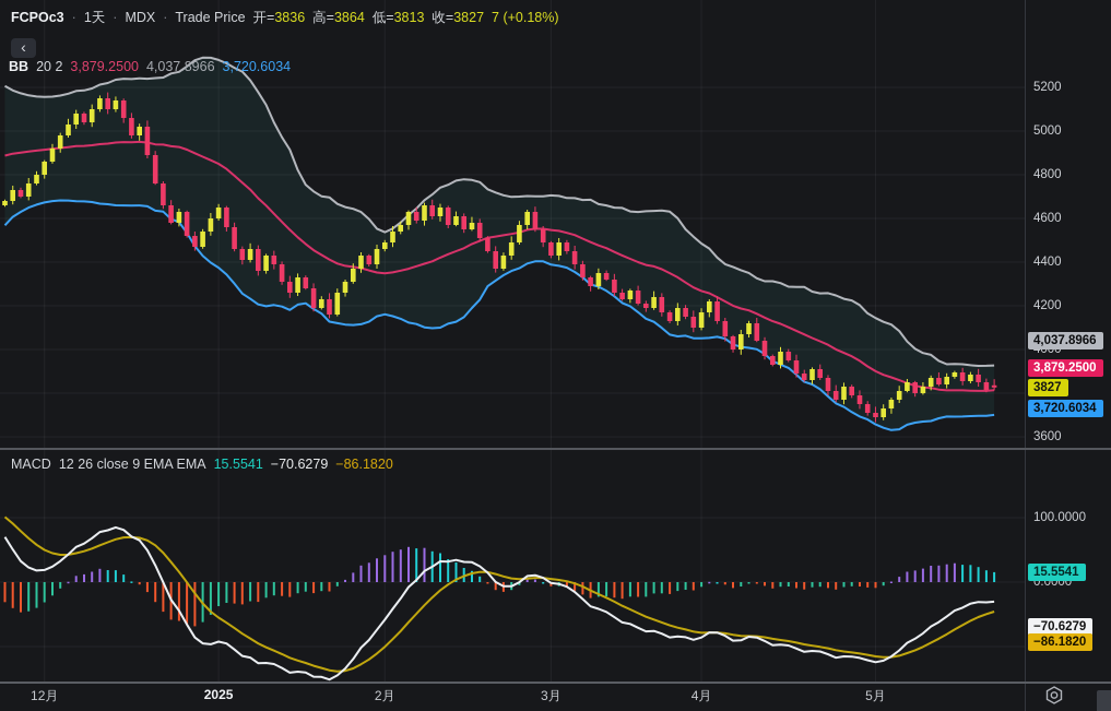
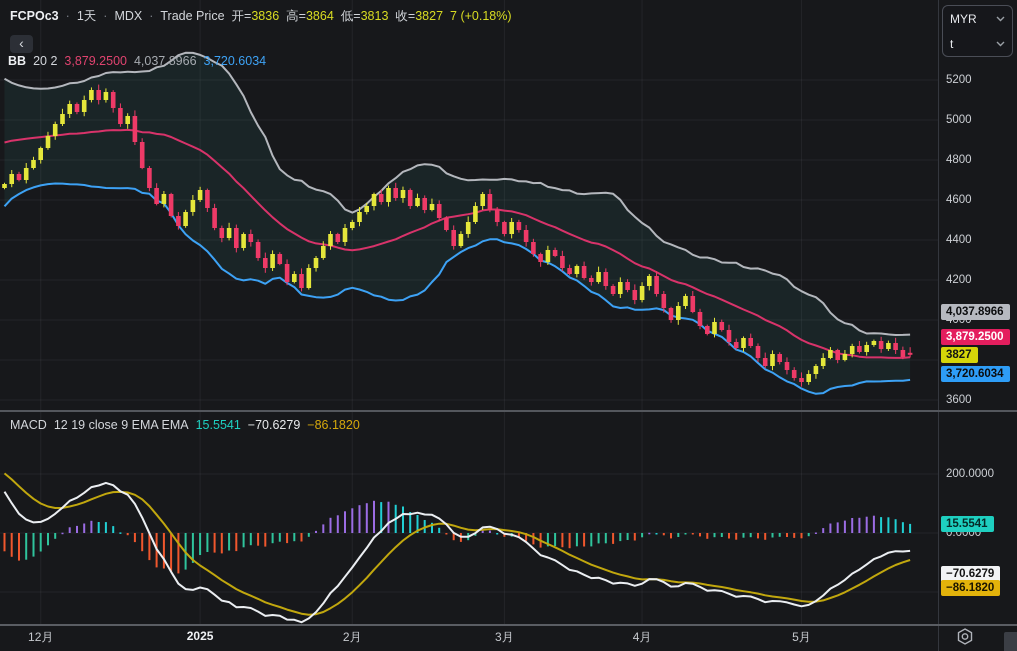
  FCPOc3
  ·
  1天
  ·
  MDX
  ·
  Trade Price
  开=3836
  高=3864
  低=3813
  收=3827
  7 (+0.18%)
  ‹
  BB
  20 2
  3,879.2500
  4,037.8966
  3,720.6034
  MACD
- 12 26 close 9 EMA EMA
+ 12 19 close 9 EMA EMA
  15.5541
  −70.6279
  −86.1820
  5200
  5000
  4800
  4600
  4400
  4200
  3600
- 100.0000
+ 200.0000
  0.0000
  4,037.8966
  3,879.2500
  3827
  3,720.6034
  15.5541
  −70.6279
  −86.1820
  12月
  2025
  2月
  3月
  4月
  5月
+ MYR
+ t
